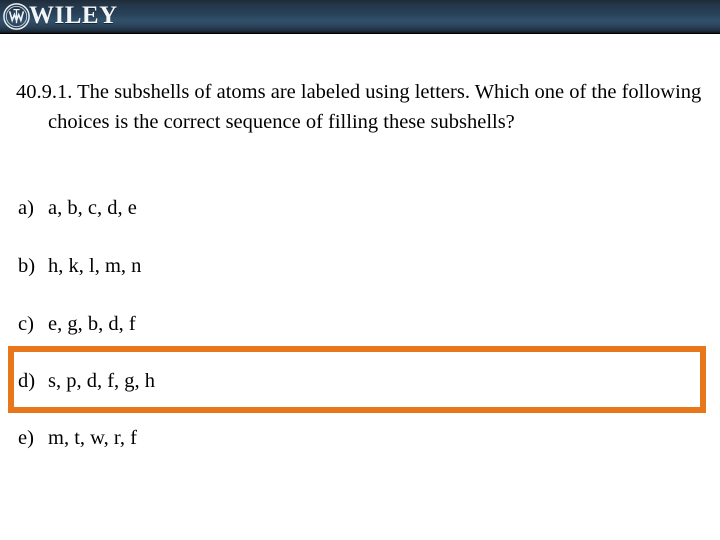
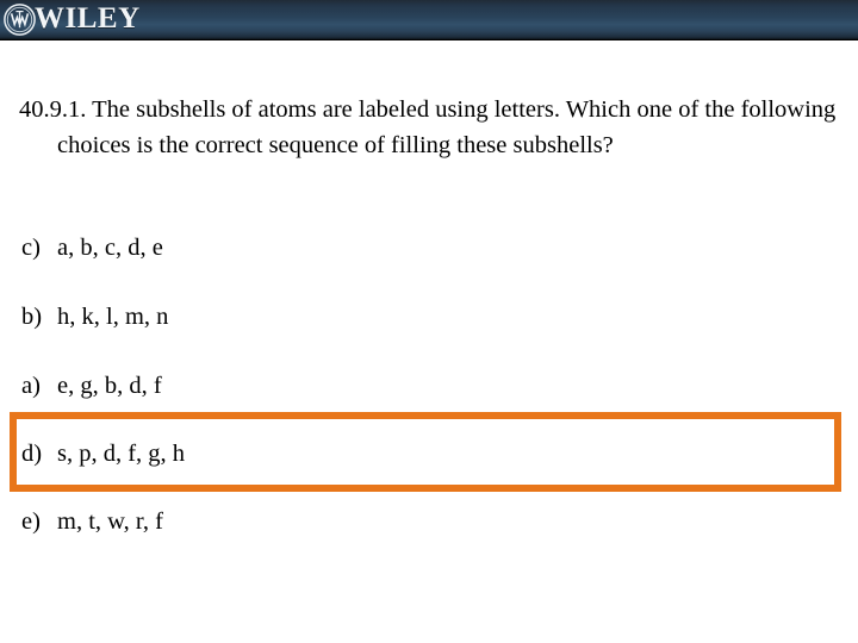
  WILEY
  40.9.1. The subshells of atoms are labeled using letters. Which one of the following choices is the correct sequence of filling these subshells?
- a) a, b, c, d, e
+ c) a, b, c, d, e
  b) h, k, l, m, n
- c) e, g, b, d, f
+ a) e, g, b, d, f
  d) s, p, d, f, g, h
  e) m, t, w, r, f
